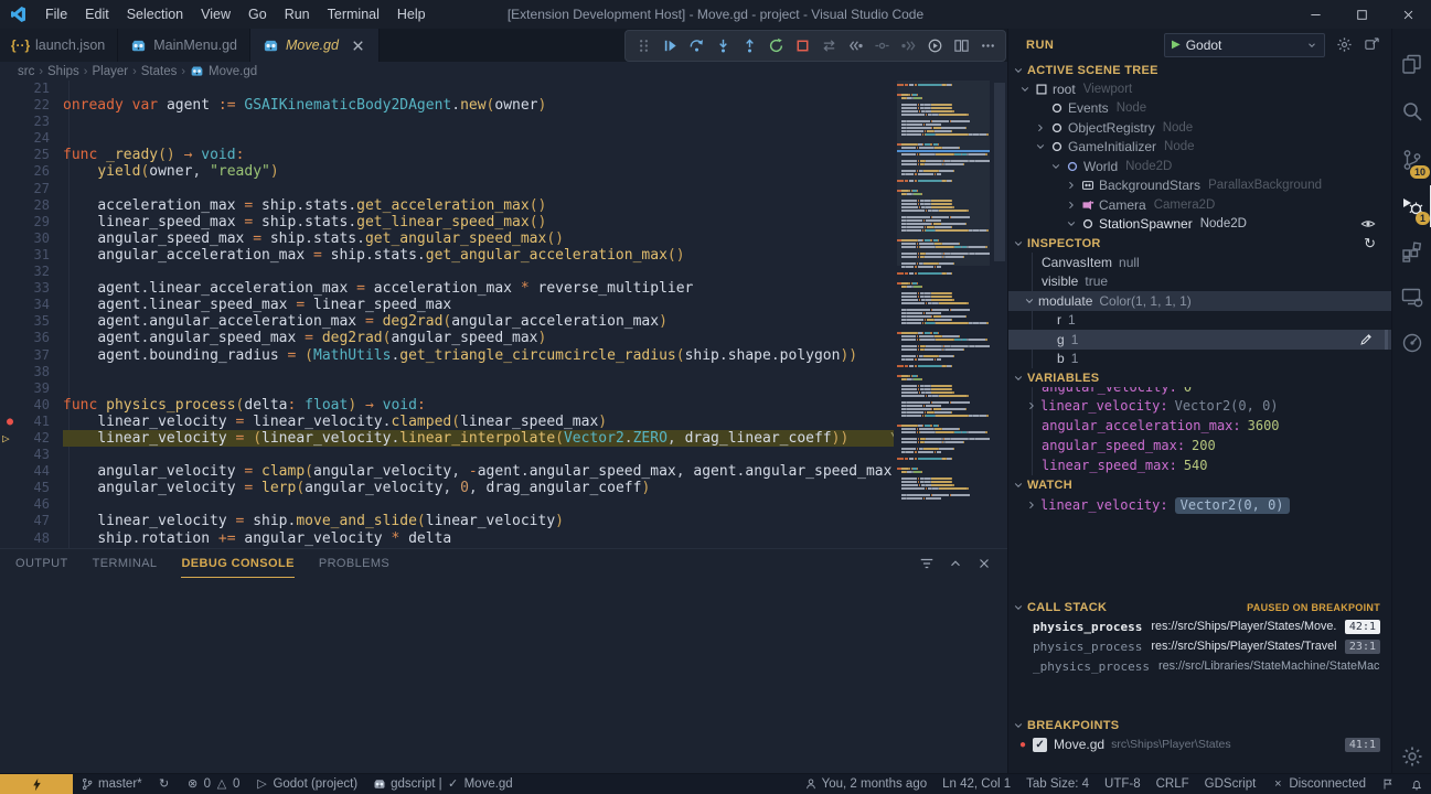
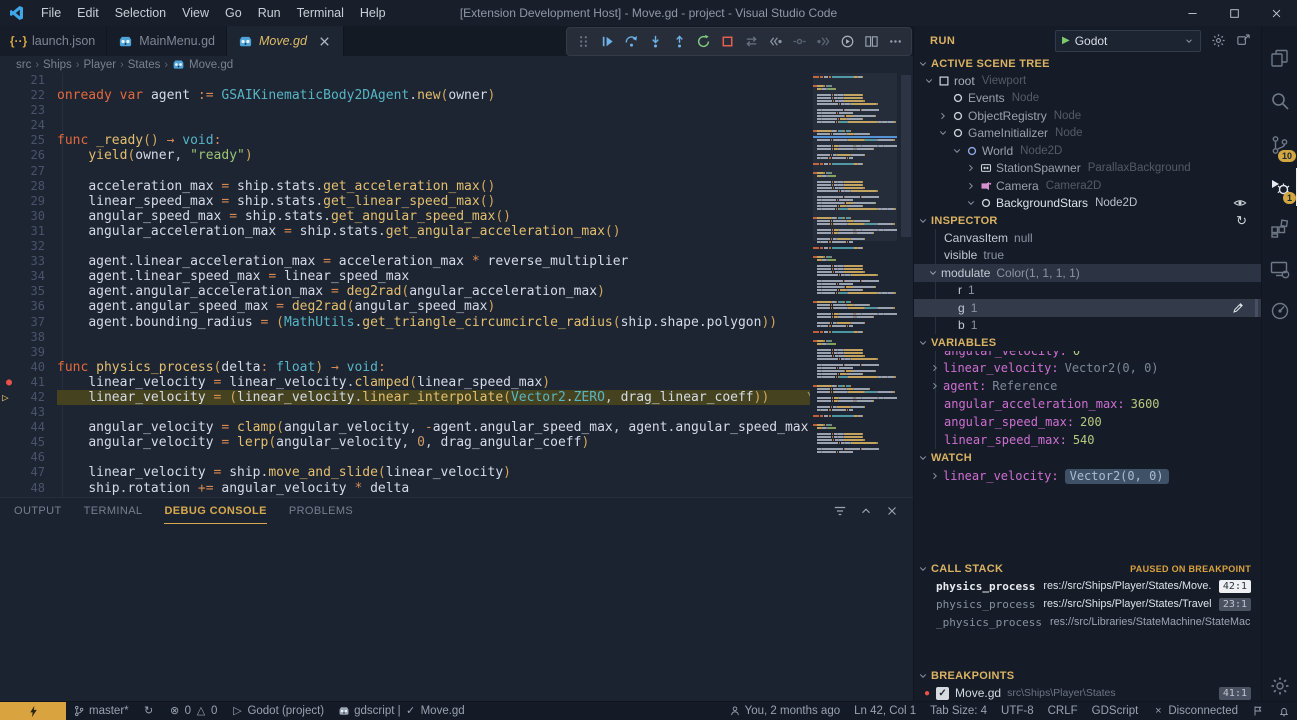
  File
  Edit
  Selection
  View
  Go
  Run
  Terminal
  Help
  [Extension Development Host] - Move.gd - project - Visual Studio Code
  {··}
  launch.json
  MainMenu.gd
  Move.gd
  src
  ›
  Ships
  ›
  Player
  ›
  States
  ›
  Move.gd
  21
  22
  onready var agent := GSAIKinematicBody2DAgent.new(owner)
  23
  24
  25
  func _ready() → void:
  26
  yield(owner, "ready")
  27
  28
  acceleration_max = ship.stats.get_acceleration_max()
  29
  linear_speed_max = ship.stats.get_linear_speed_max()
  30
  angular_speed_max = ship.stats.get_angular_speed_max()
  31
  angular_acceleration_max = ship.stats.get_angular_acceleration_max()
  32
  33
  agent.linear_acceleration_max = acceleration_max * reverse_multiplier
  34
  agent.linear_speed_max = linear_speed_max
  35
  agent.angular_acceleration_max = deg2rad(angular_acceleration_max)
  36
  agent.angular_speed_max = deg2rad(angular_speed_max)
  37
  agent.bounding_radius = (MathUtils.get_triangle_circumcircle_radius(ship.shape.polygon))
  38
  39
  40
  func physics_process(delta: float) → void:
  ●
  41
  linear_velocity = linear_velocity.clamped(linear_speed_max)
  ▷
  42
  linear_velocity = (linear_velocity.linear_interpolate(Vector2.ZERO, drag_linear_coeff))
  43
  44
  angular_velocity = clamp(angular_velocity, -agent.angular_speed_max, agent.angular_speed_max
  45
  angular_velocity = lerp(angular_velocity, 0, drag_angular_coeff)
  46
  47
  linear_velocity = ship.move_and_slide(linear_velocity)
  48
  ship.rotation += angular_velocity * delta
  OUTPUT
  TERMINAL
  DEBUG CONSOLE
  PROBLEMS
  RUN
  ▶
  Godot
  ACTIVE SCENE TREE
  root
  Viewport
  Events
  Node
  ObjectRegistry
  Node
  GameInitializer
  Node
  World
  Node2D
- BackgroundStars
+ StationSpawner
  ParallaxBackground
  Camera
  Camera2D
- StationSpawner
+ BackgroundStars
  Node2D
  INSPECTOR
  ↻
  CanvasItem
  null
  visible
  true
  modulate
  Color(1, 1, 1, 1)
  r
  1
  g
  1
  b
  1
  VARIABLES
  angular_velocity:
  0
  linear_velocity:
  Vector2(0, 0)
+ agent:
+ Reference
  angular_acceleration_max:
  3600
  angular_speed_max:
  200
  linear_speed_max:
  540
  WATCH
  linear_velocity:
  Vector2(0, 0)
  CALL STACK
  PAUSED ON BREAKPOINT
  physics_process
  res://src/Ships/Player/States/Move.
  42:1
  physics_process
  res://src/Ships/Player/States/Travel
  23:1
  _physics_process
  res://src/Libraries/StateMachine/StateMac
  BREAKPOINTS
  ●
  ✓
  Move.gd
  src\Ships\Player\States
  41:1
  10
  1
  master*
  ↻
  ⊗
  0
  △
  0
  ▷
  Godot (project)
  gdscript |
  ✓
  Move.gd
  You, 2 months ago
  Ln 42, Col 1
  Tab Size: 4
  UTF-8
  CRLF
  GDScript
  ×
  Disconnected
